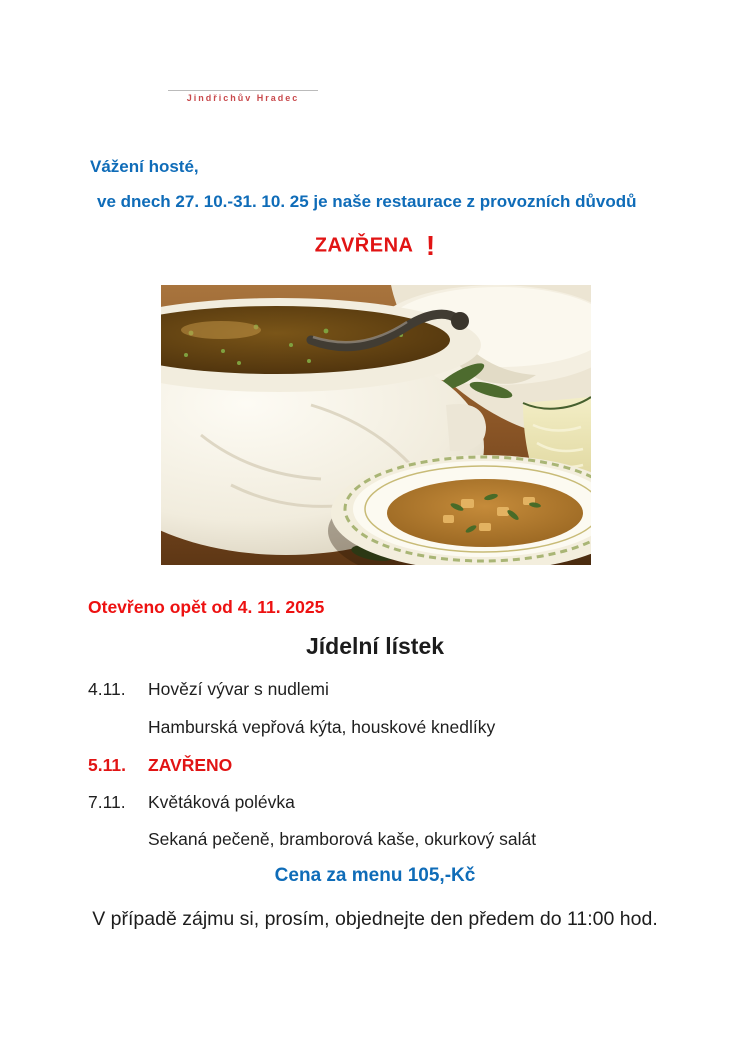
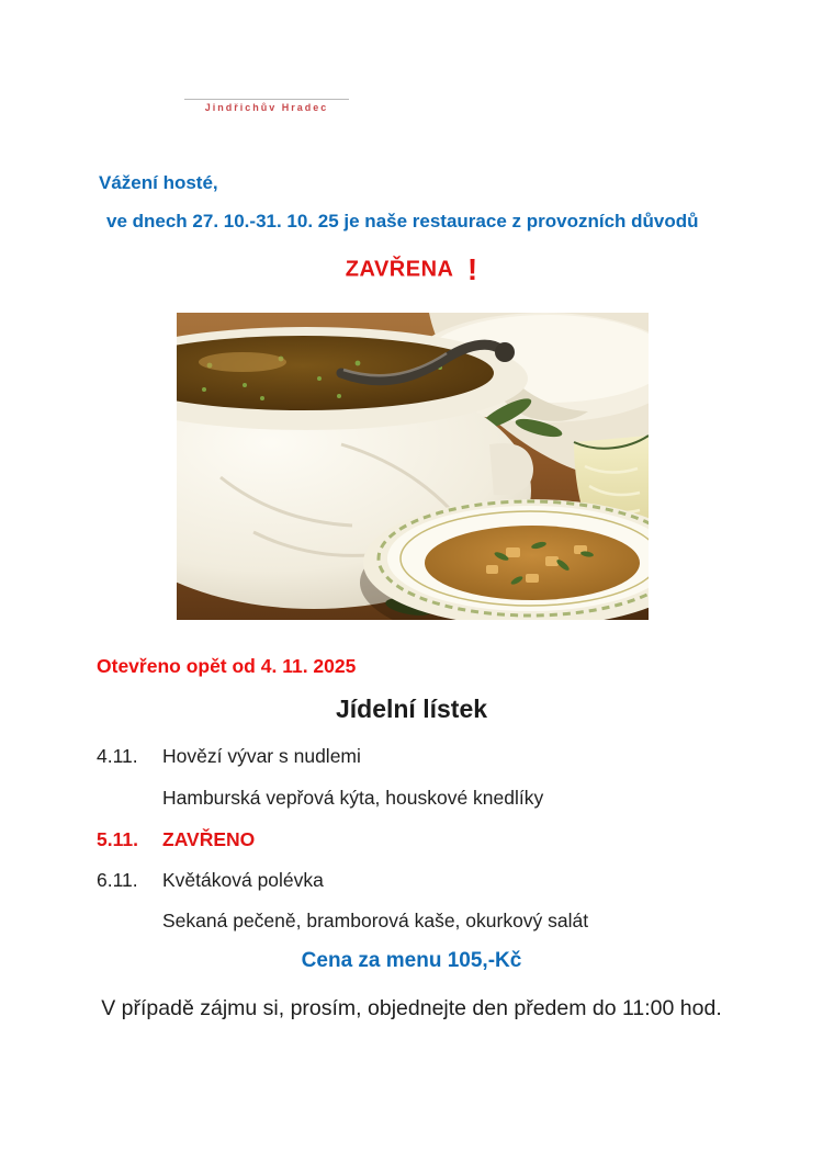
  Jindřichův Hradec
  Vážení hosté,
  ve dnech 27. 10.-31. 10. 25 je naše restaurace z provozních důvodů
  ZAVŘENA !
  Otevřeno opět od 4. 11. 2025
  Jídelní lístek
  4.11.
  Hovězí vývar s nudlemi
  Hamburská vepřová kýta, houskové knedlíky
  5.11.
  ZAVŘENO
- 7.11.
+ 6.11.
  Květáková polévka
  Sekaná pečeně, bramborová kaše, okurkový salát
  Cena za menu 105,-Kč
  V případě zájmu si, prosím, objednejte den předem do 11:00 hod.
